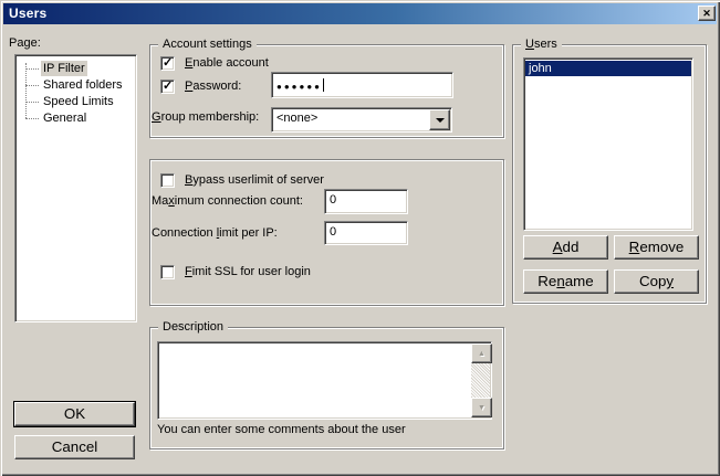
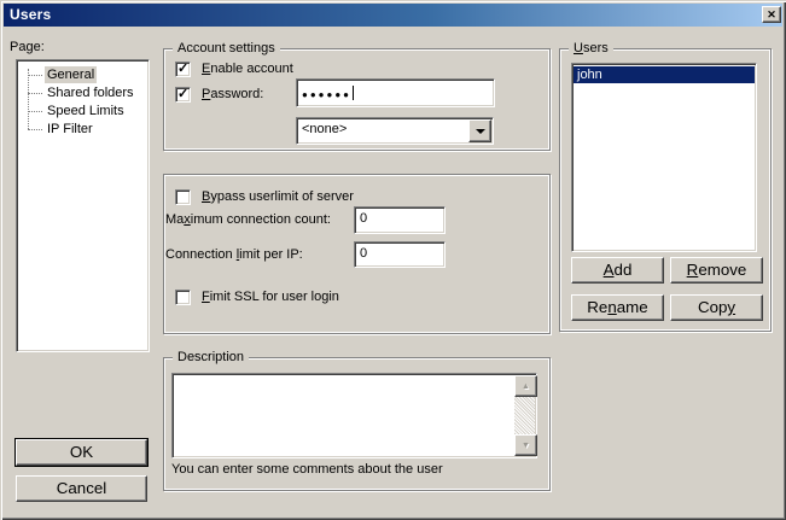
  Users
  ✕
  Page:
- IP Filter
+ General
  Shared folders
  Speed Limits
- General
+ IP Filter
  Account settings
  ✓
  Enable account
  ✓
  Password:
  ●●●●●●
- Group membership:
  <none>
  Bypass userlimit of server
  Maximum connection count:
  0
  Connection limit per IP:
  0
  Fimit SSL for user login
  Description
  You can enter some comments about the user
  Users
  john
  Add
  Remove
  Rename
  Copy
  OK
  Cancel
